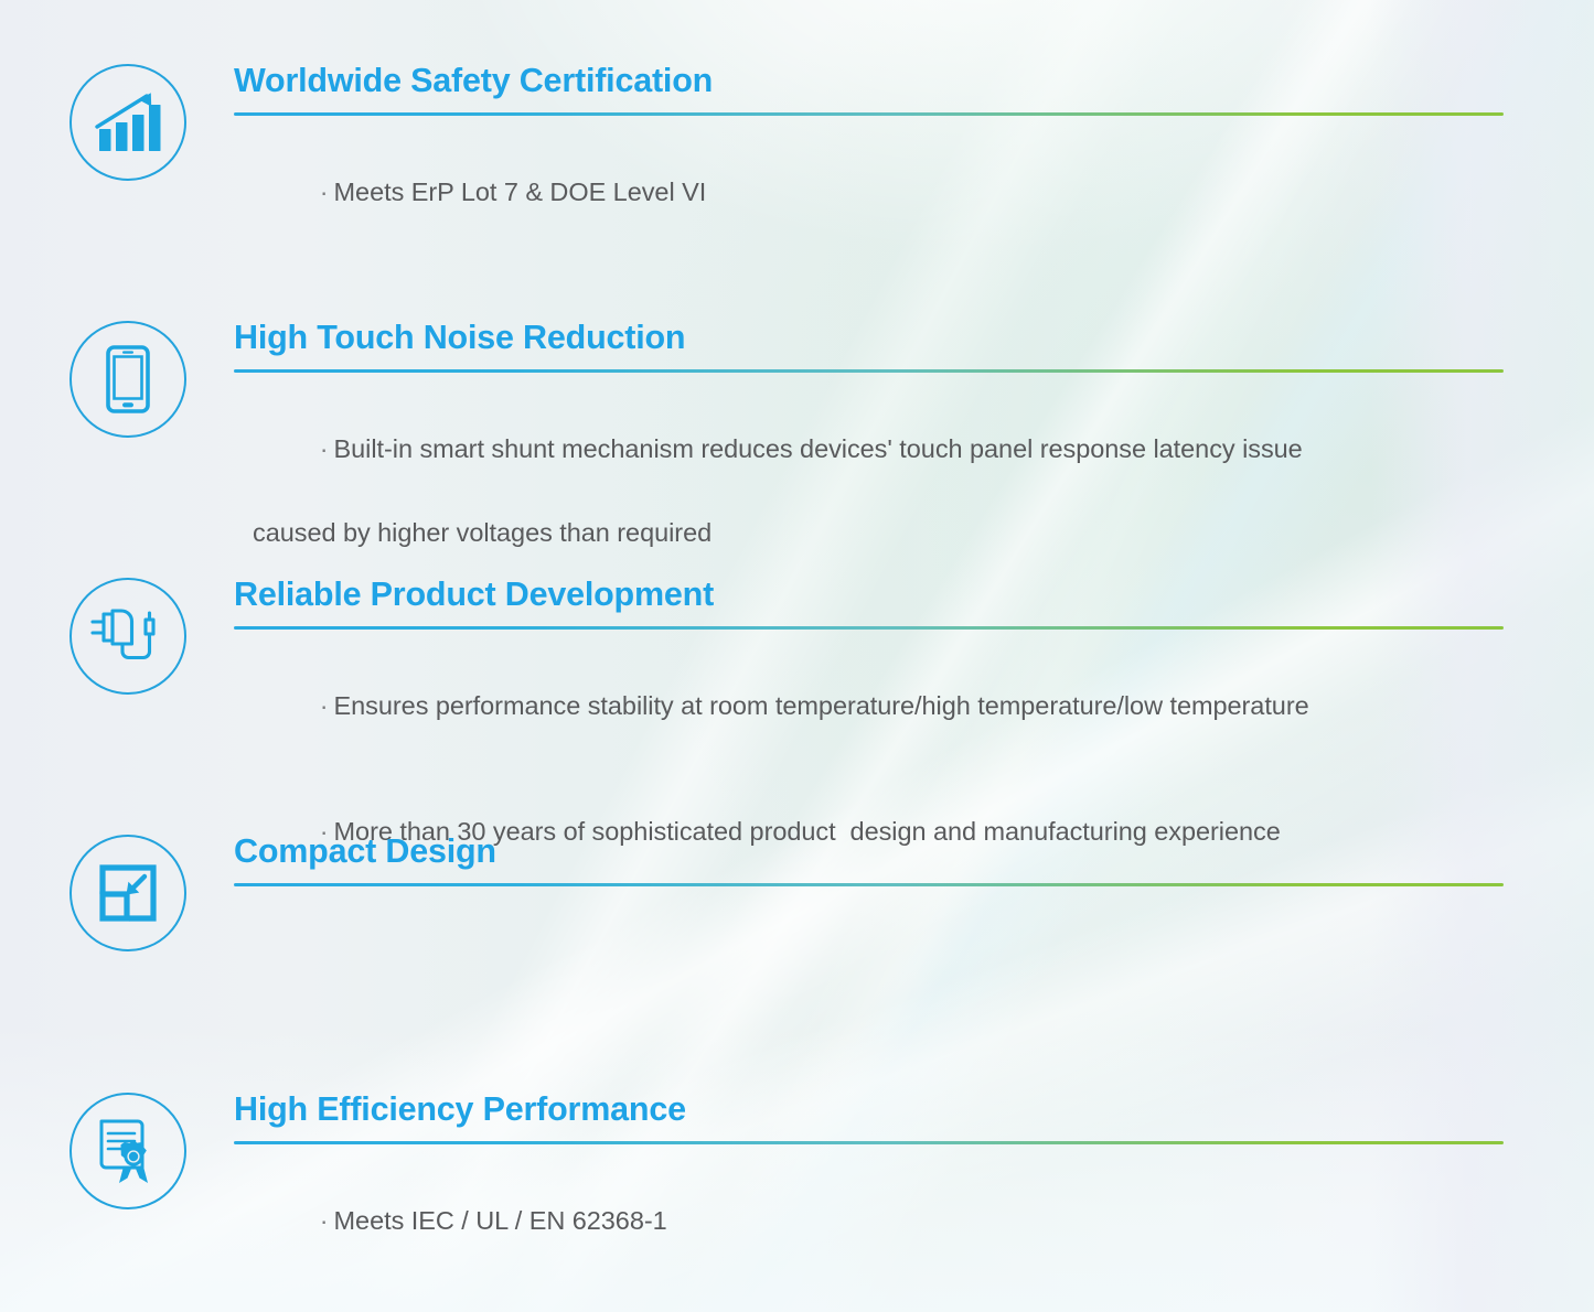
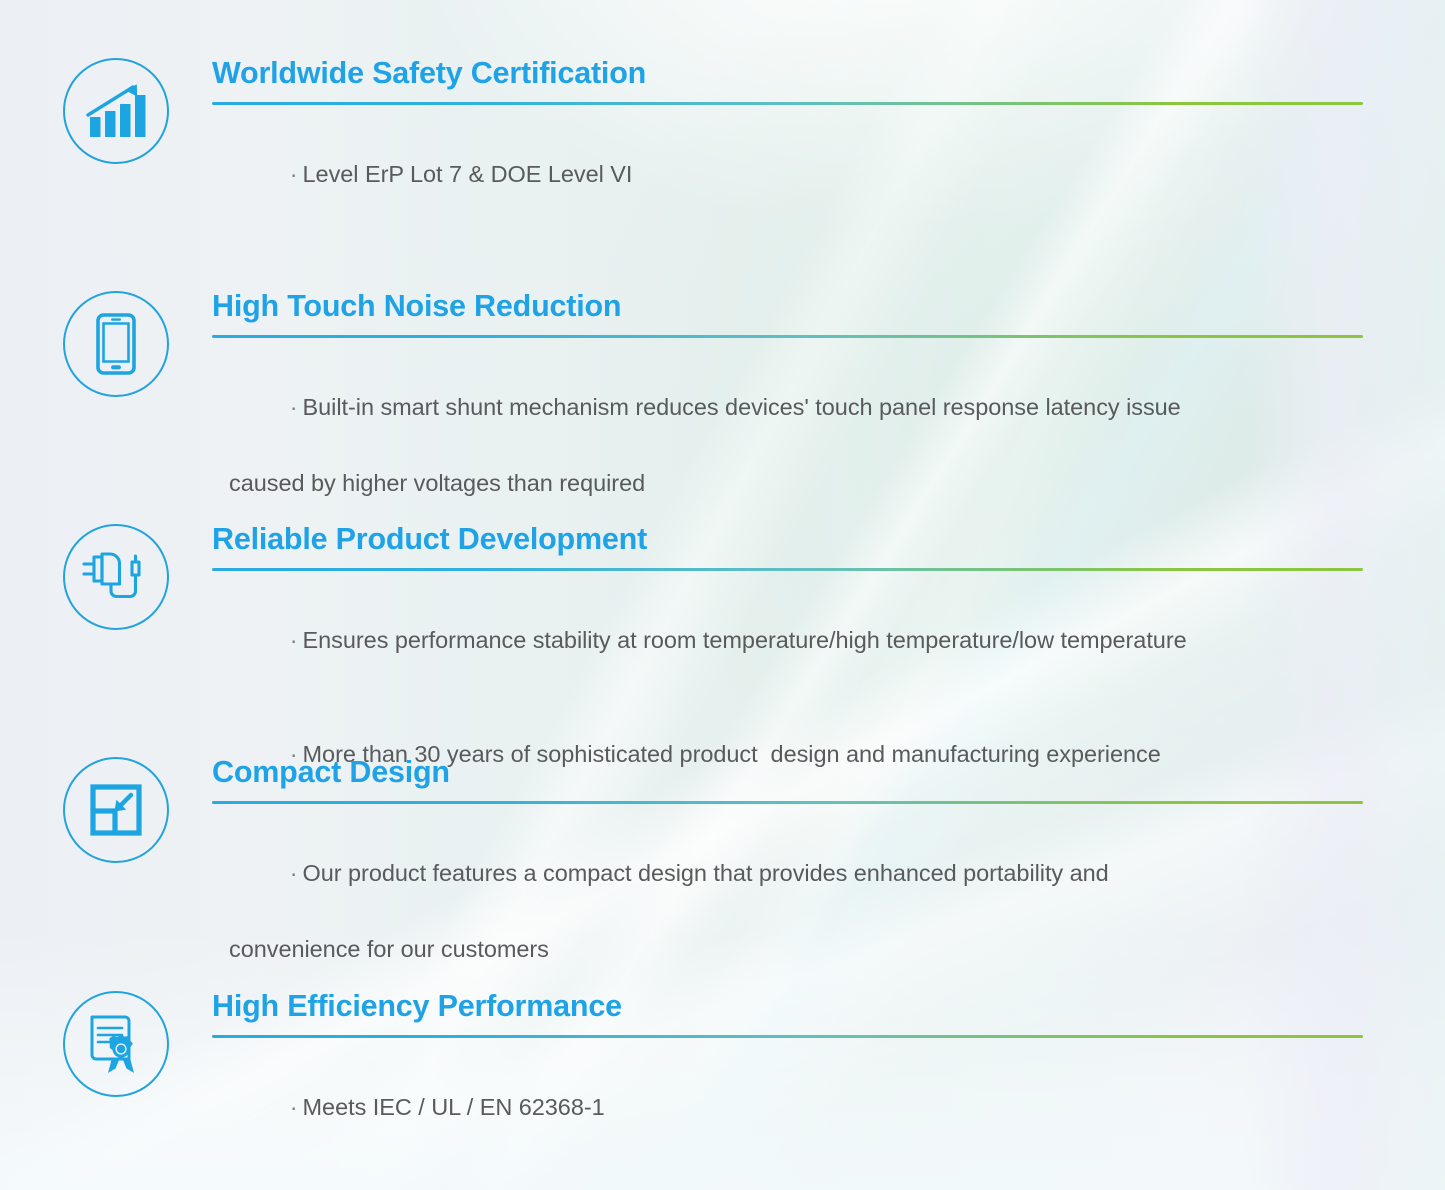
  Worldwide Safety Certification
- · Meets ErP Lot 7 & DOE Level VI
+ · Level ErP Lot 7 & DOE Level VI
  High Touch Noise Reduction
  · Built-in smart shunt mechanism reduces devices' touch panel response latency issue
  caused by higher voltages than required
  Reliable Product Development
  · Ensures performance stability at room temperature/high temperature/low temperature
  · More than 30 years of sophisticated product design and manufacturing experience
  Compact Design
+ · Our product features a compact design that provides enhanced portability and
+ convenience for our customers
  High Efficiency Performance
  · Meets IEC / UL / EN 62368-1
